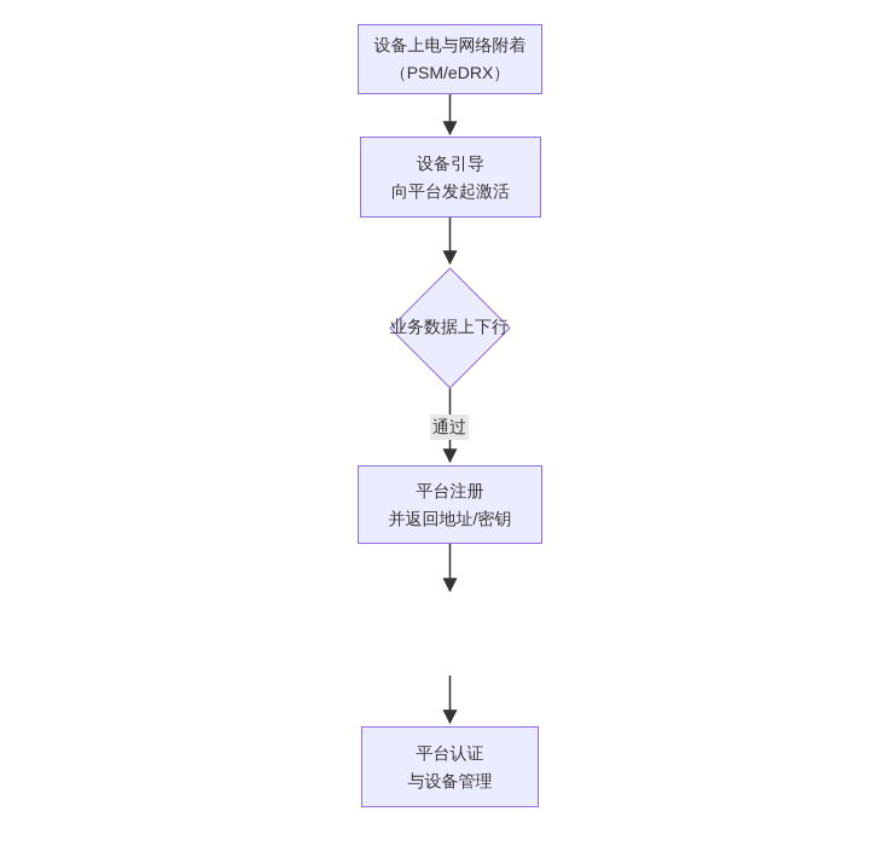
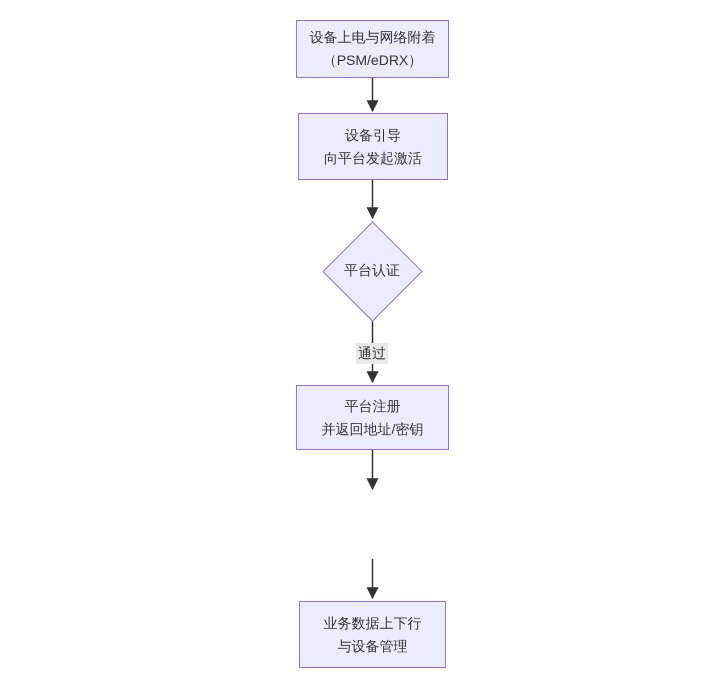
  设备上电与网络附着
  （PSM/eDRX）
  设备引导
  向平台发起激活
- 业务数据上下行
+ 平台认证
  通过
  平台注册
  并返回地址/密钥
- 平台认证
+ 业务数据上下行
  与设备管理
